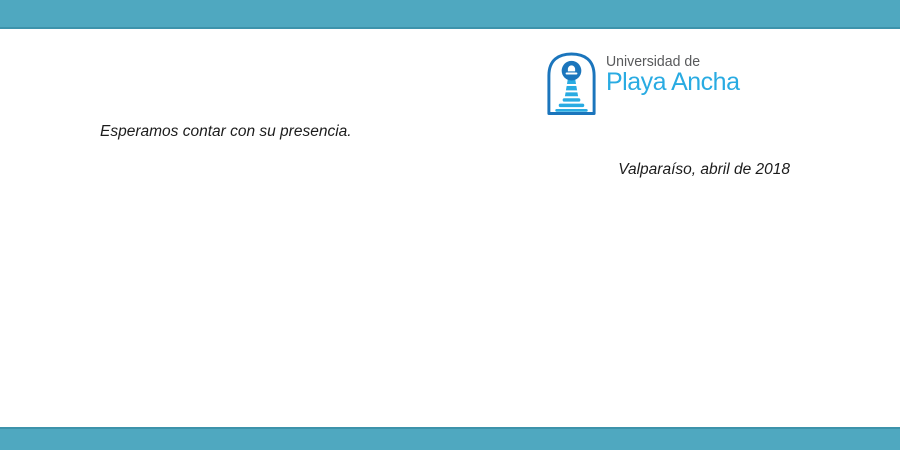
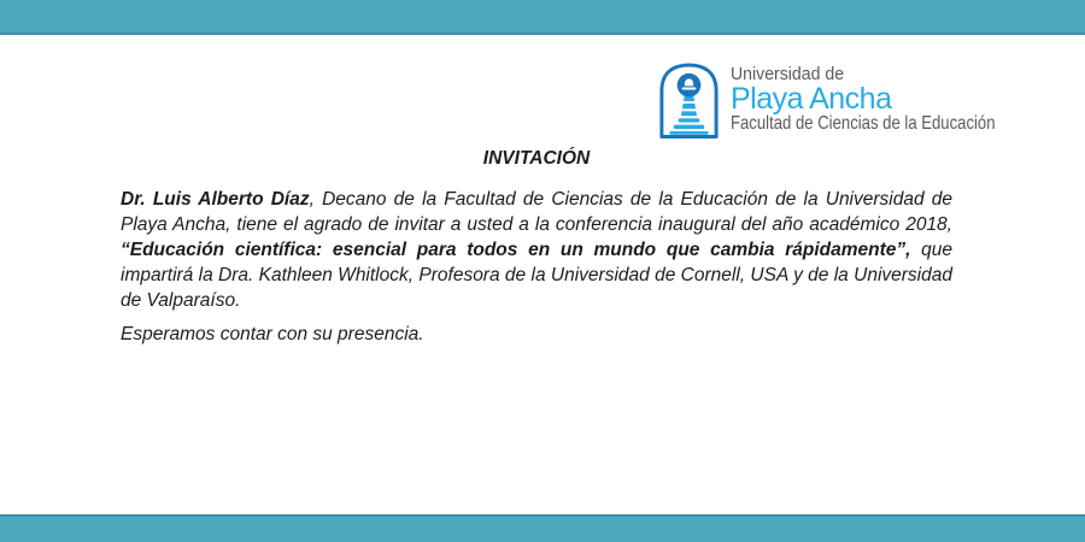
  Universidad de
  Playa Ancha
+ Facultad de Ciencias de la Educación
+ INVITACIÓN
+ Dr. Luis Alberto Díaz, Decano de la Facultad de Ciencias de la Educación de la Universidad de Playa Ancha, tiene el agrado de invitar a usted a la conferencia inaugural del año académico 2018, “Educación científica: esencial para todos en un mundo que cambia rápidamente”, que impartirá la Dra. Kathleen Whitlock, Profesora de la Universidad de Cornell, USA y de la Universidad de Valparaíso.
  Esperamos contar con su presencia.
- Valparaíso, abril de 2018
